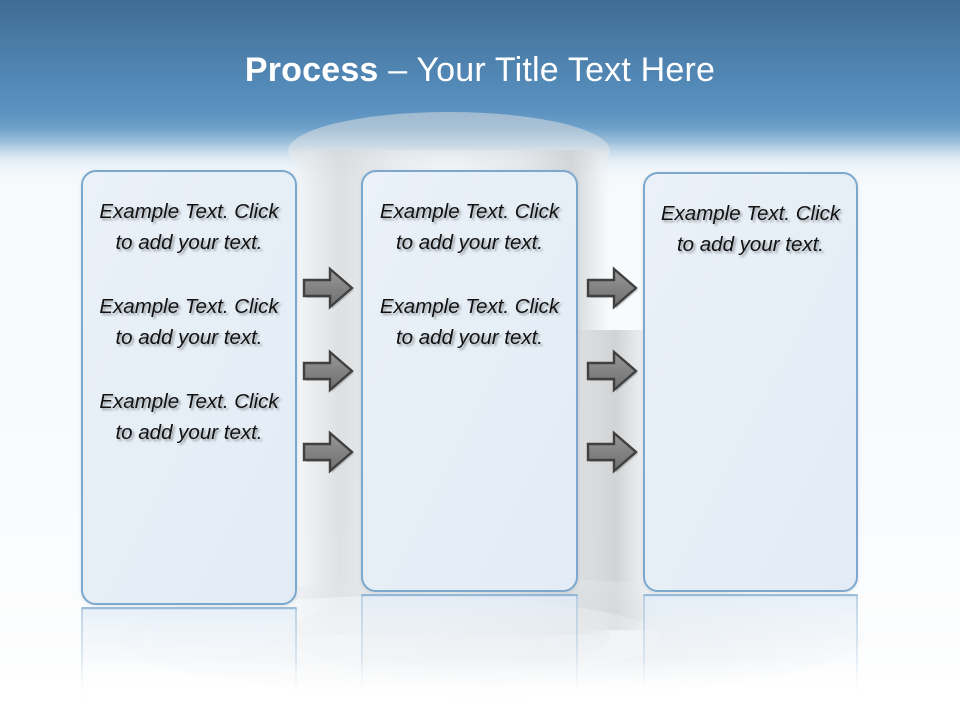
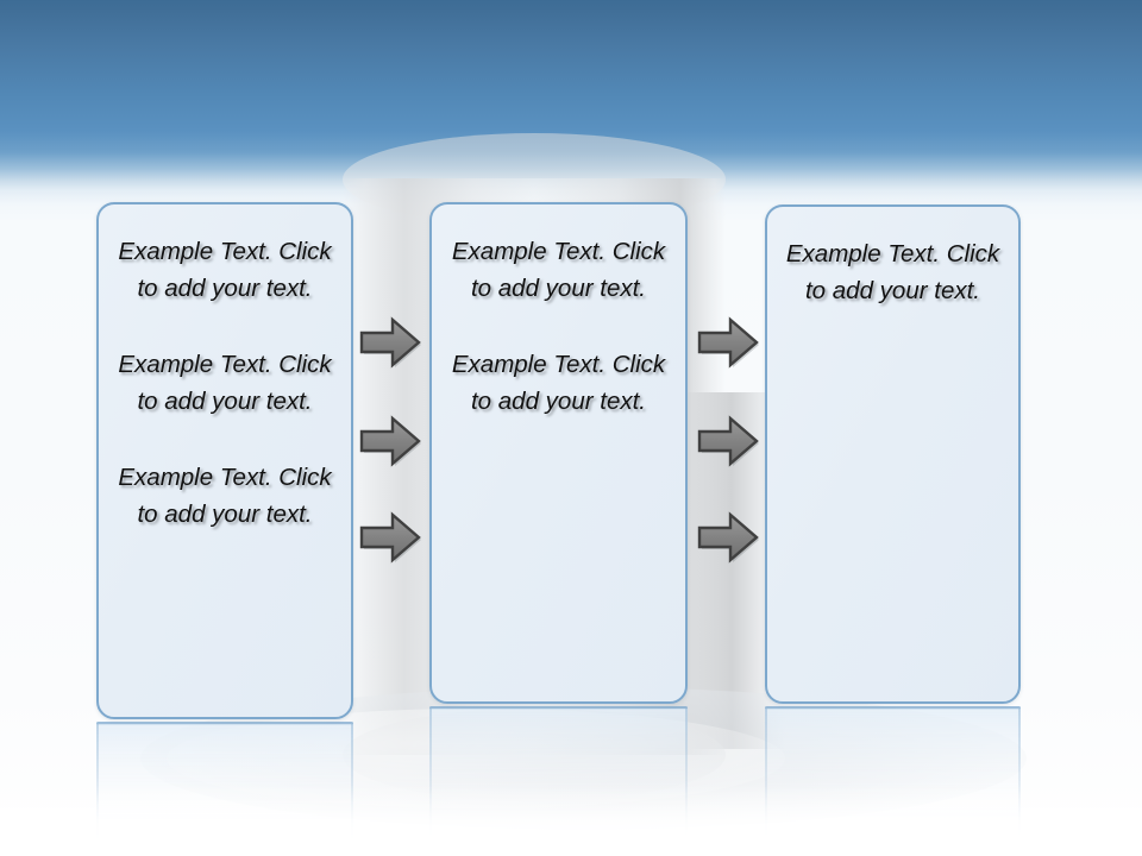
- Process – Your Title Text Here
  Example Text. Click to add your text.
  Example Text. Click to add your text.
  Example Text. Click to add your text.
  Example Text. Click to add your text.
  Example Text. Click to add your text.
  Example Text. Click to add your text.
